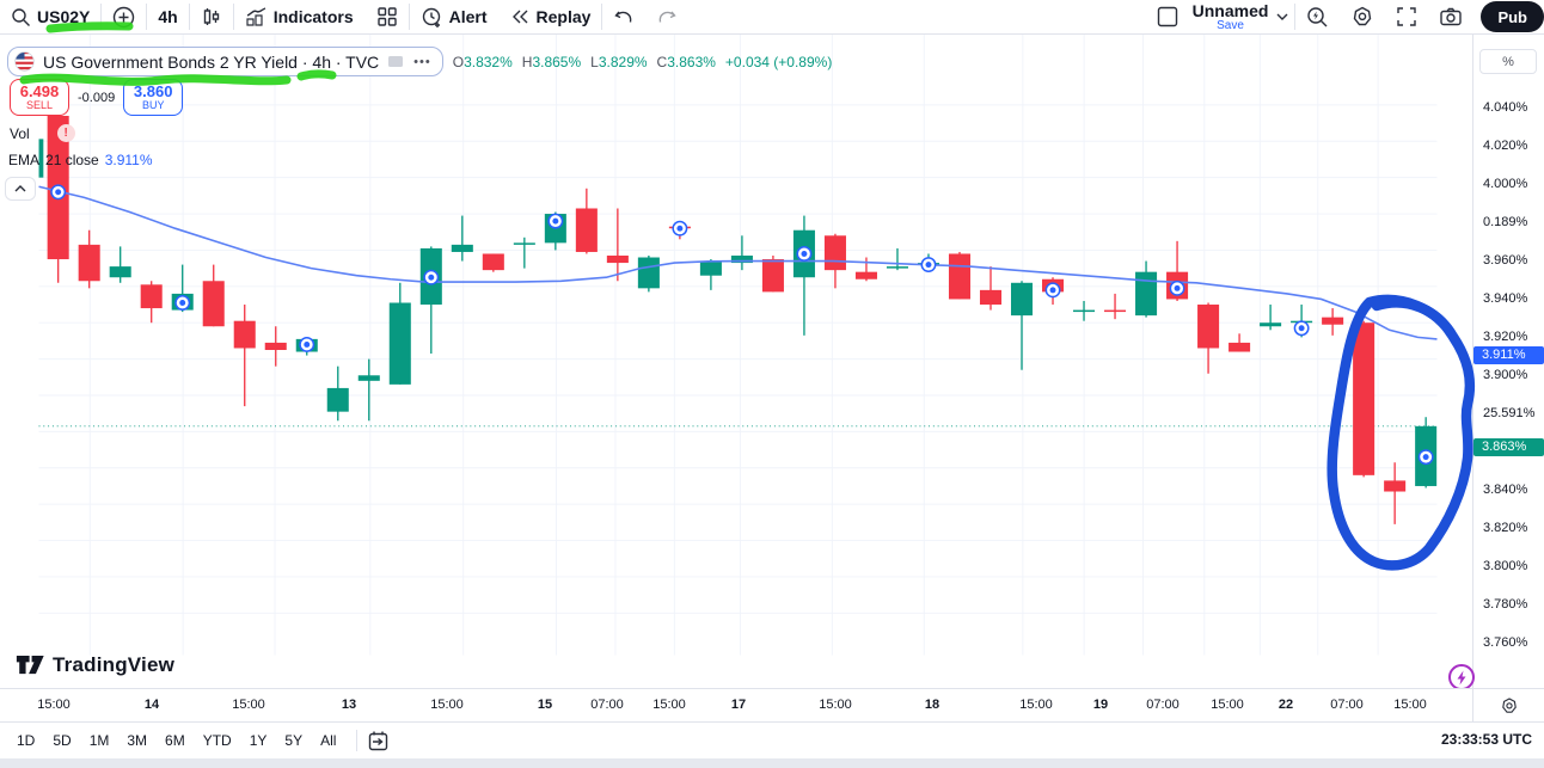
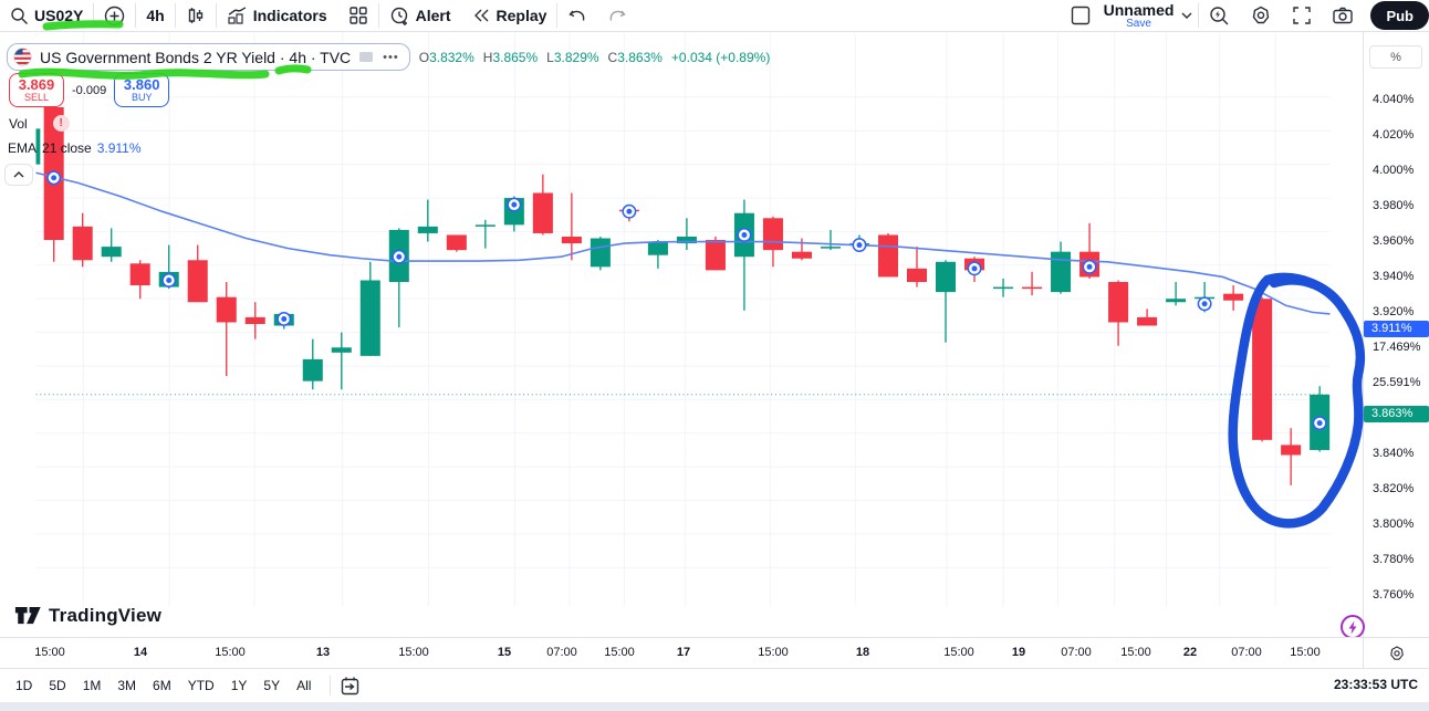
  US02Y
  4h
  Indicators
  Alert
  Replay
  Unnamed
  Save
  Pub
  US Government Bonds 2 YR Yield · 4h · TVC
  •••
  O3.832%
  H3.865%
  L3.829%
  C3.863%
  +0.034 (+0.89%)
- 6.498
+ 3.869
  SELL
  -0.009
  3.860
  BUY
  Vol
  !
  EMA
  21 close
  3.911%
  %
  4.040%
  4.020%
  4.000%
- 0.189%
+ 3.980%
  3.960%
  3.940%
  3.920%
- 3.900%
+ 17.469%
  25.591%
  3.840%
  3.820%
  3.800%
  3.780%
  3.760%
  3.911%
  3.863%
  15:00
  14
  15:00
  13
  15:00
  15
  07:00
  15:00
  17
  15:00
  18
  15:00
  19
  07:00
  15:00
  22
  07:00
  15:00
  1D 5D 1M 3M 6M YTD 1Y 5Y All
  23:33:53 UTC
  TradingView
